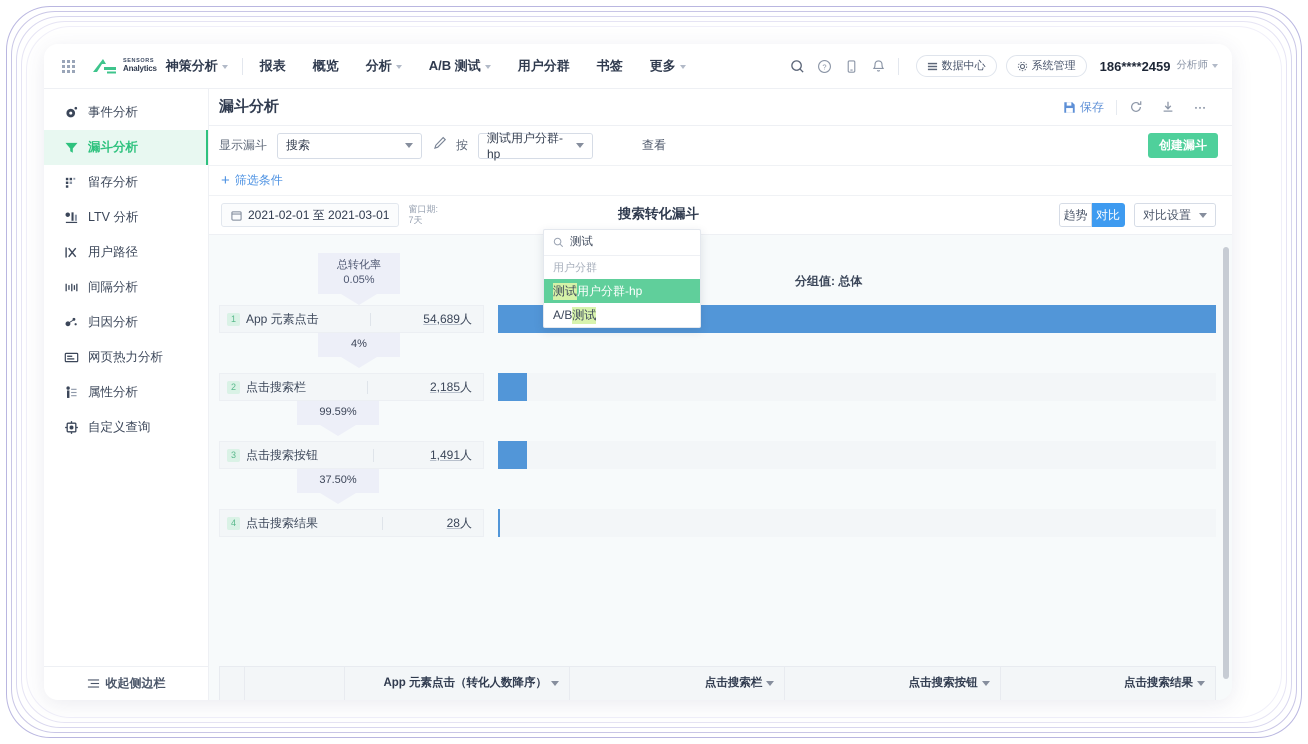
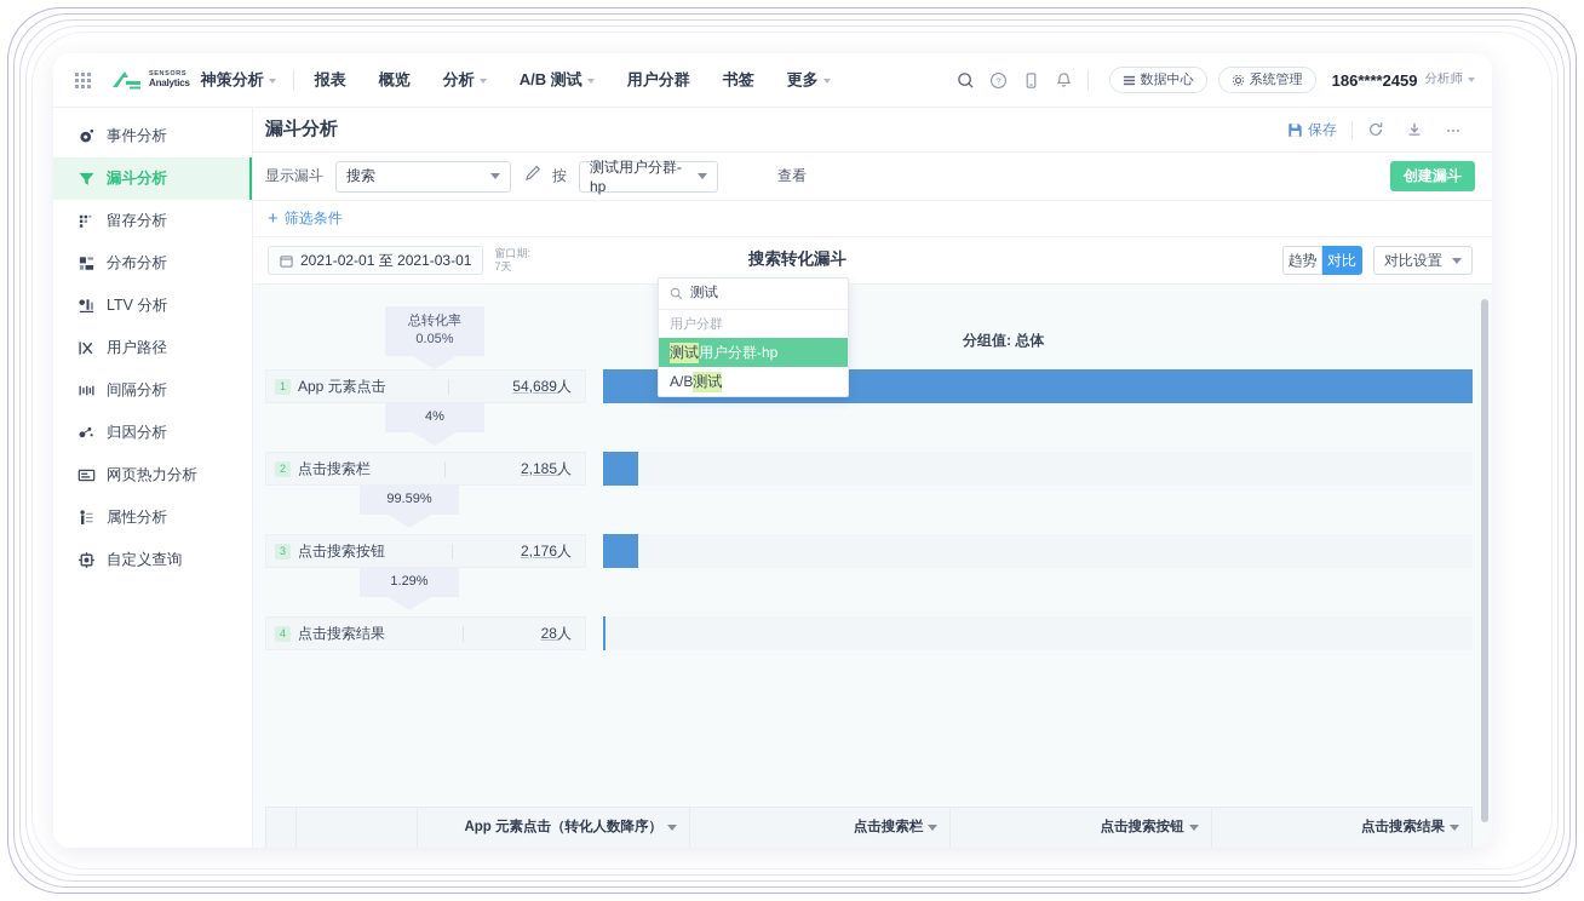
  Analytics
  神策分析
  报表
  概览
  分析
  A/B 测试
  用户分群
  书签
  更多
  ?
  数据中心
  系统管理
  186****2459
  分析师
  事件分析
  漏斗分析
  留存分析
+ 分布分析
  LTV 分析
  用户路径
  间隔分析
  归因分析
  网页热力分析
  属性分析
  自定义查询
- 收起侧边栏
  漏斗分析
  保存
  显示漏斗
  搜索
  按
  测试用户分群-hp
  查看
  创建漏斗
  +
  筛选条件
  2021-02-01 至 2021-03-01
  窗口期:
  7天
  搜索转化漏斗
  趋势
  对比
  对比设置
  总转化率
  0.05%
  分组值: 总体
  1
  App 元素点击
  54,689人
  4%
  2
  点击搜索栏
  2,185人
  99.59%
  3
  点击搜索按钮
- 1,491人
+ 2,176人
- 37.50%
+ 1.29%
  4
  点击搜索结果
  28人
  App 元素点击（转化人数降序）
  点击搜索栏
  点击搜索按钮
  点击搜索结果
  测试
  用户分群
  测试
  用户分群-hp
  A/B
  测试
